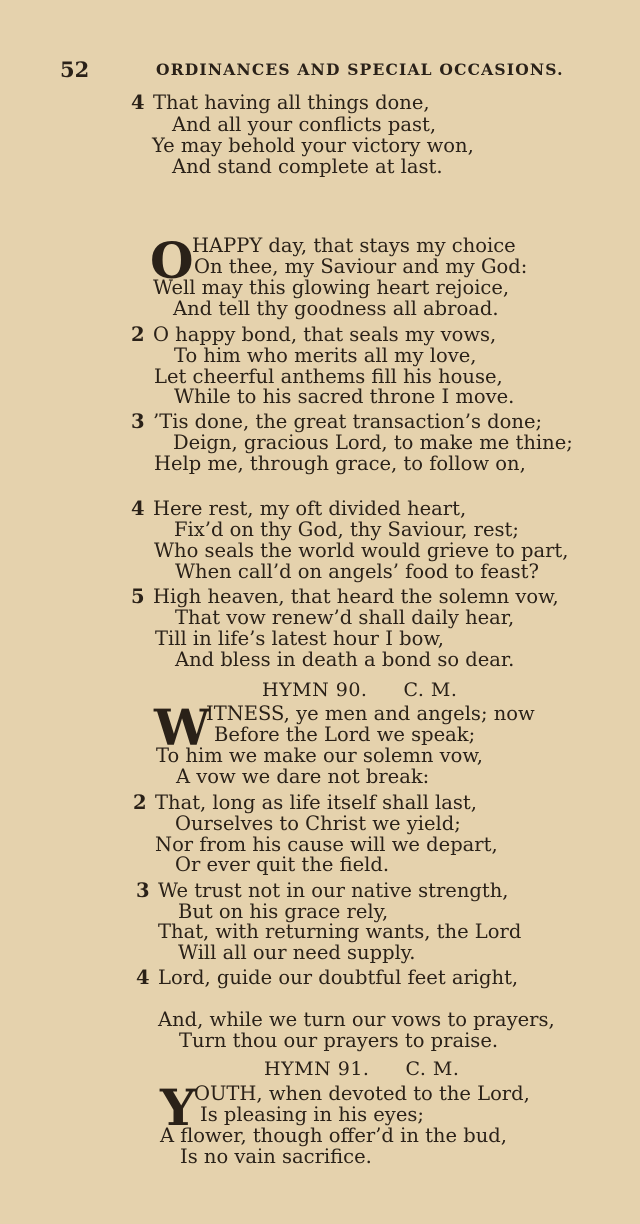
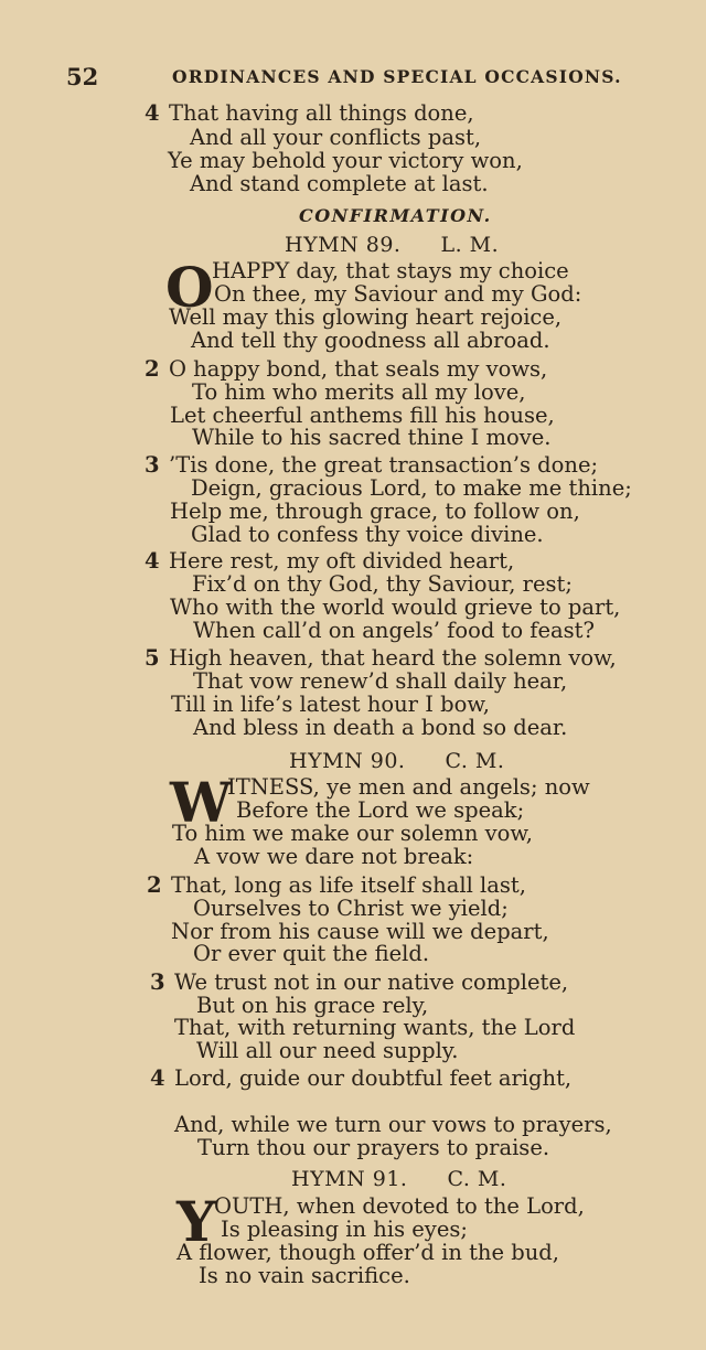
  52
  ORDINANCES AND SPECIAL OCCASIONS.
  4 That having all things done,
  And all your conflicts past,
  Ye may behold your victory won,
  And stand complete at last.
+ CONFIRMATION.
+ HYMN 89. L. M.
  O
  HAPPY day, that stays my choice
  On thee, my Saviour and my God:
  Well may this glowing heart rejoice,
  And tell thy goodness all abroad.
  2 O happy bond, that seals my vows,
  To him who merits all my love,
  Let cheerful anthems fill his house,
- While to his sacred throne I move.
+ While to his sacred thine I move.
  3 ’Tis done, the great transaction’s done;
  Deign, gracious Lord, to make me thine;
  Help me, through grace, to follow on,
+ Glad to confess thy voice divine.
  4 Here rest, my oft divided heart,
  Fix’d on thy God, thy Saviour, rest;
- Who seals the world would grieve to part,
+ Who with the world would grieve to part,
  When call’d on angels’ food to feast?
  5 High heaven, that heard the solemn vow,
  That vow renew’d shall daily hear,
  Till in life’s latest hour I bow,
  And bless in death a bond so dear.
  HYMN 90. C. M.
  W
  ITNESS, ye men and angels; now
  Before the Lord we speak;
  To him we make our solemn vow,
  A vow we dare not break:
  2 That, long as life itself shall last,
  Ourselves to Christ we yield;
  Nor from his cause will we depart,
  Or ever quit the field.
- 3 We trust not in our native strength,
+ 3 We trust not in our native complete,
  But on his grace rely,
  That, with returning wants, the Lord
  Will all our need supply.
  4 Lord, guide our doubtful feet aright,
  And, while we turn our vows to prayers,
  Turn thou our prayers to praise.
  HYMN 91. C. M.
  Y
  OUTH, when devoted to the Lord,
  Is pleasing in his eyes;
  A flower, though offer’d in the bud,
  Is no vain sacrifice.
